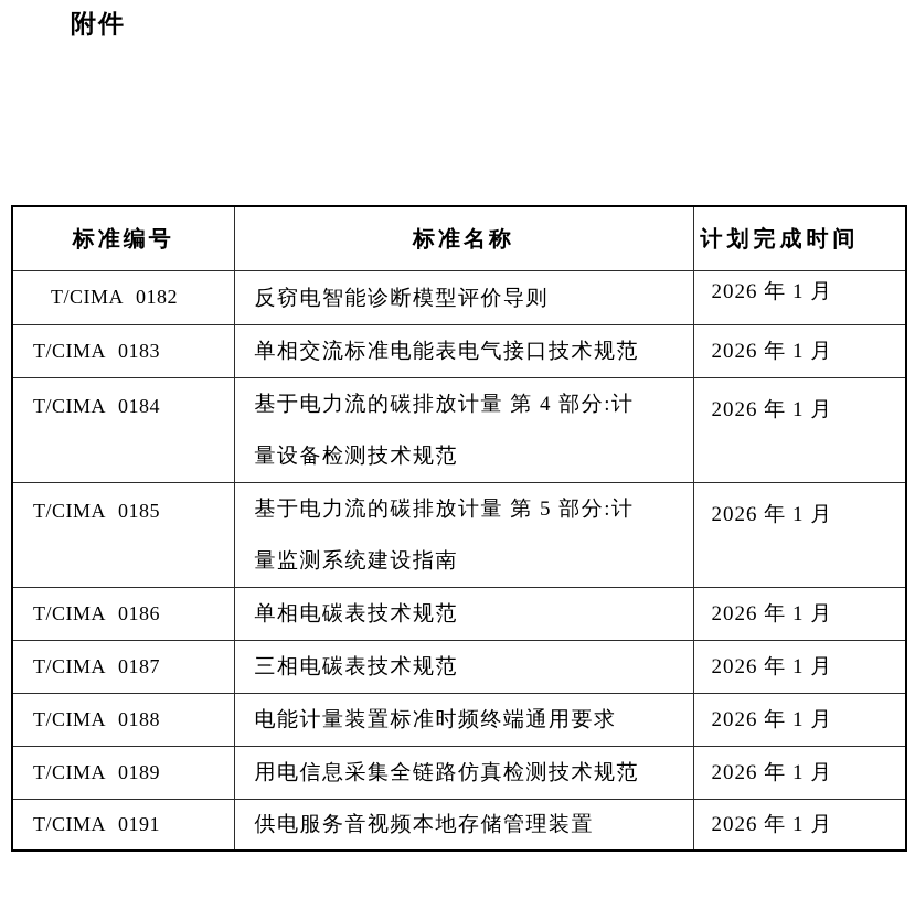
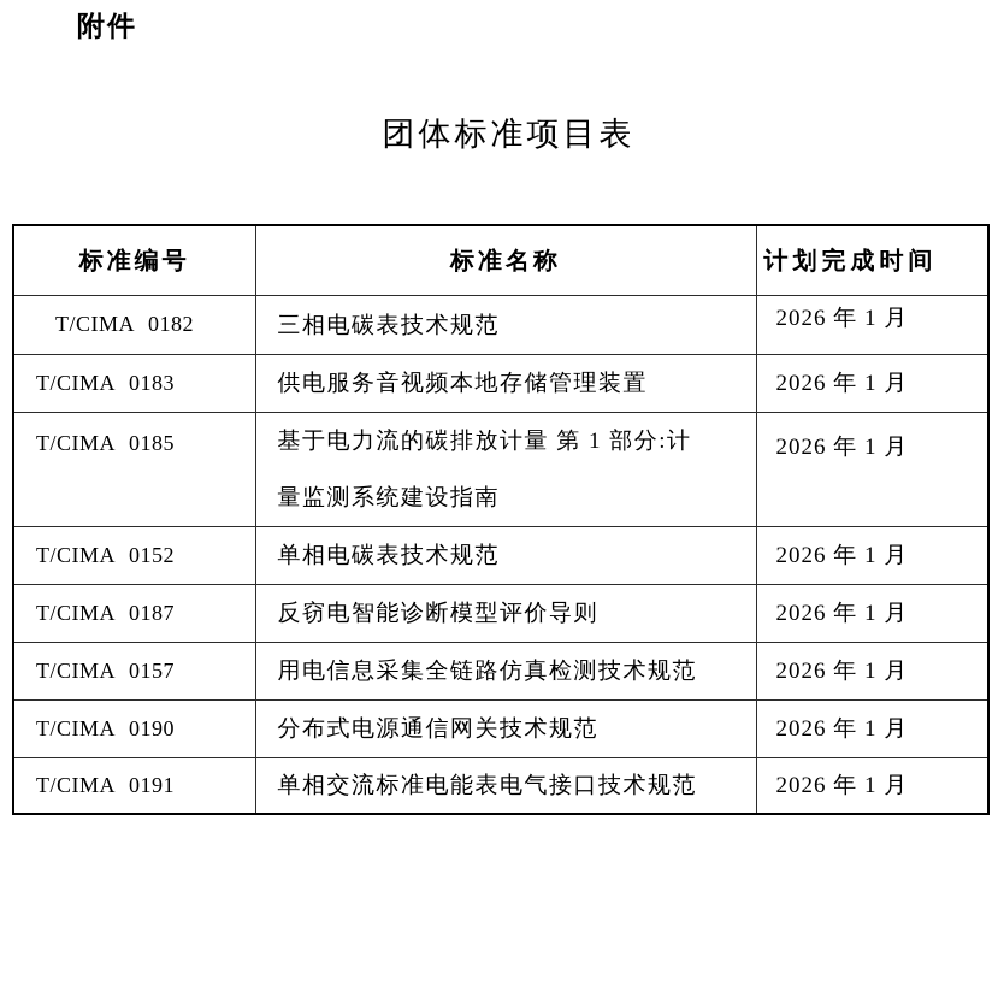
  附件
+ 团体标准项目表
  标准编号	标准名称	计划完成时间
- T/CIMA 0182	反窃电智能诊断模型评价导则	2026 年 1 月
+ T/CIMA 0182	三相电碳表技术规范	2026 年 1 月
- T/CIMA 0183	单相交流标准电能表电气接口技术规范	2026 年 1 月
+ T/CIMA 0183	供电服务音视频本地存储管理装置	2026 年 1 月
- T/CIMA 0184	基于电力流的碳排放计量 第 4 部分:计 量设备检测技术规范	2026 年 1 月
- T/CIMA 0185	基于电力流的碳排放计量 第 5 部分:计 量监测系统建设指南	2026 年 1 月
+ T/CIMA 0185	基于电力流的碳排放计量 第 1 部分:计 量监测系统建设指南	2026 年 1 月
- T/CIMA 0186	单相电碳表技术规范	2026 年 1 月
+ T/CIMA 0152	单相电碳表技术规范	2026 年 1 月
- T/CIMA 0187	三相电碳表技术规范	2026 年 1 月
+ T/CIMA 0187	反窃电智能诊断模型评价导则	2026 年 1 月
- T/CIMA 0188	电能计量装置标准时频终端通用要求	2026 年 1 月
- T/CIMA 0189	用电信息采集全链路仿真检测技术规范	2026 年 1 月
+ T/CIMA 0157	用电信息采集全链路仿真检测技术规范	2026 年 1 月
+ T/CIMA 0190	分布式电源通信网关技术规范	2026 年 1 月
- T/CIMA 0191	供电服务音视频本地存储管理装置	2026 年 1 月
+ T/CIMA 0191	单相交流标准电能表电气接口技术规范	2026 年 1 月
